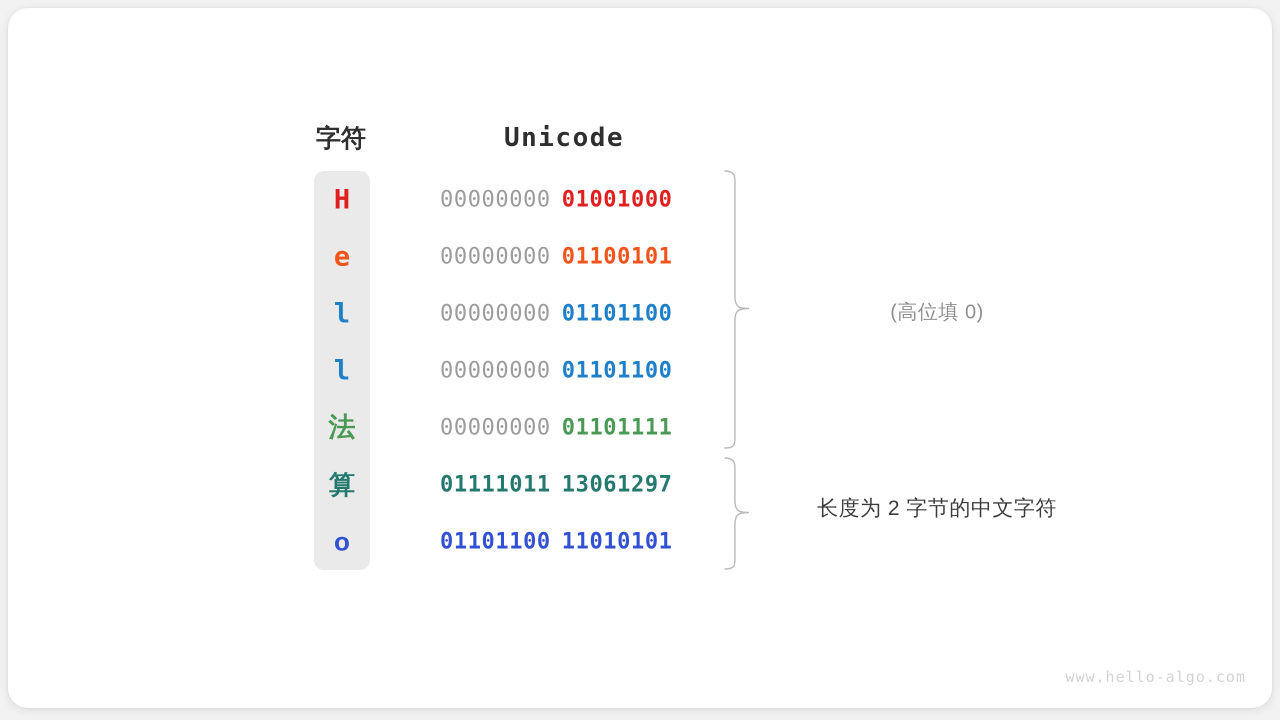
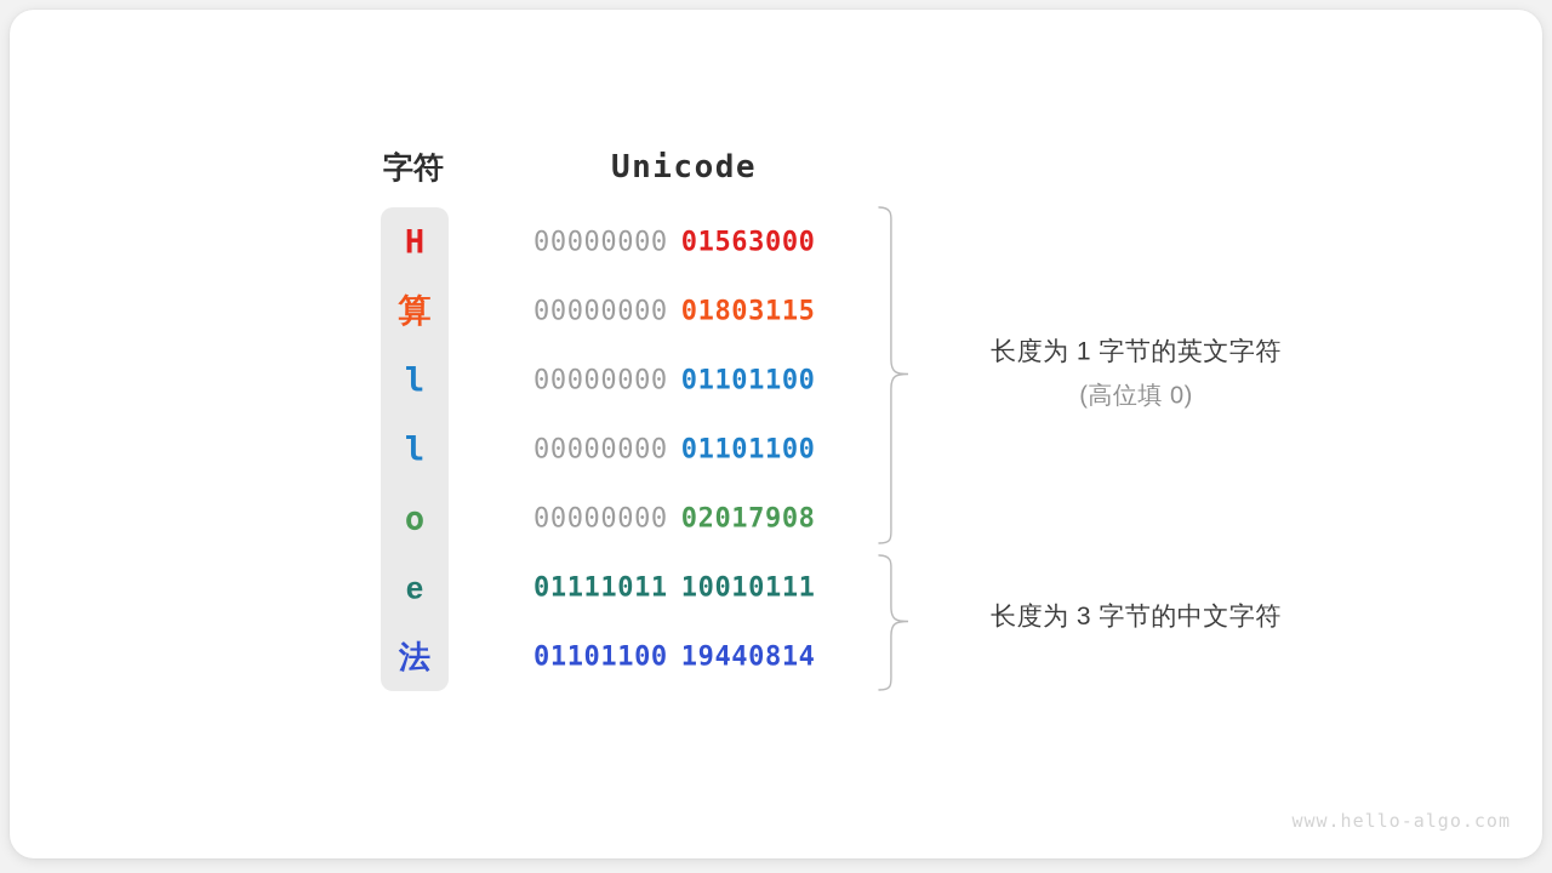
  字符
  Unicode
  H
- 00000000 01001000
+ 00000000 01563000
- e
+ 算
- 00000000 01100101
+ 00000000 01803115
  l
  00000000 01101100
  l
  00000000 01101100
- 法
+ o
- 00000000 01101111
+ 00000000 02017908
- 算
+ e
- 01111011 13061297
+ 01111011 10010111
- o
+ 法
- 01101100 11010101
+ 01101100 19440814
+ 长度为 1 字节的英文字符
  (高位填 0)
- 长度为 2 字节的中文字符
+ 长度为 3 字节的中文字符
  www.hello-algo.com
